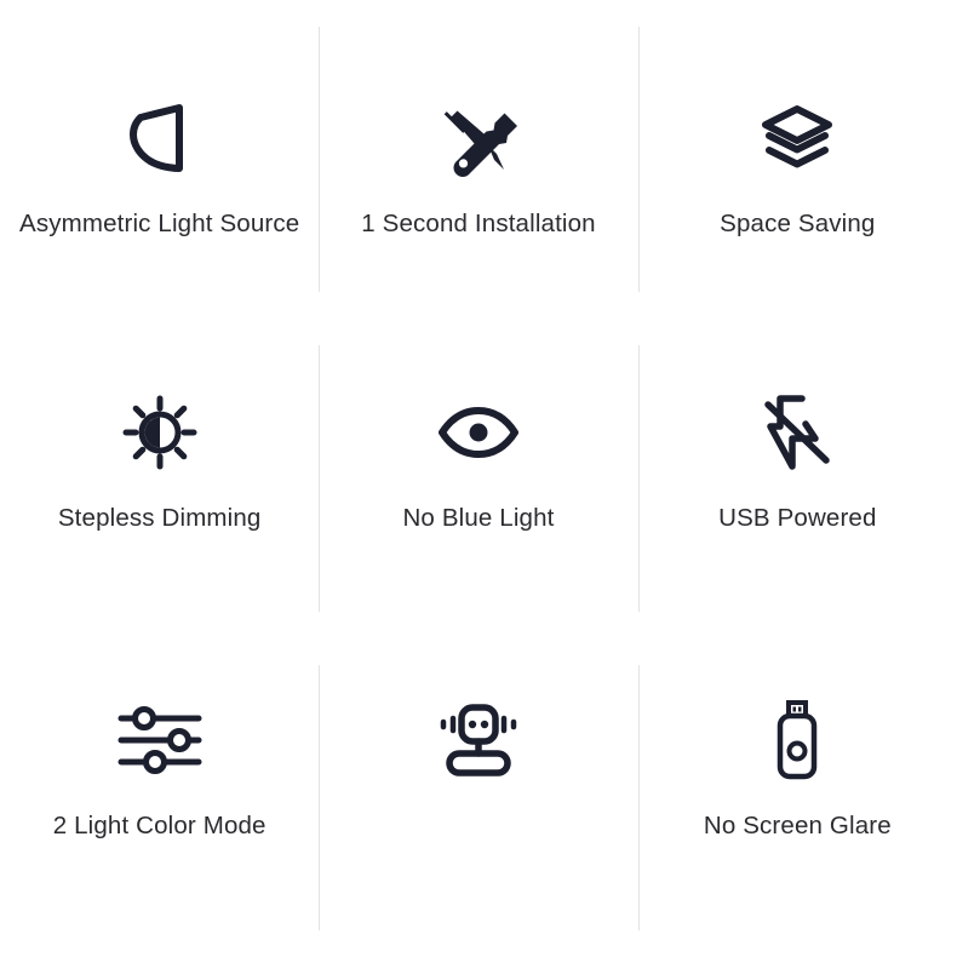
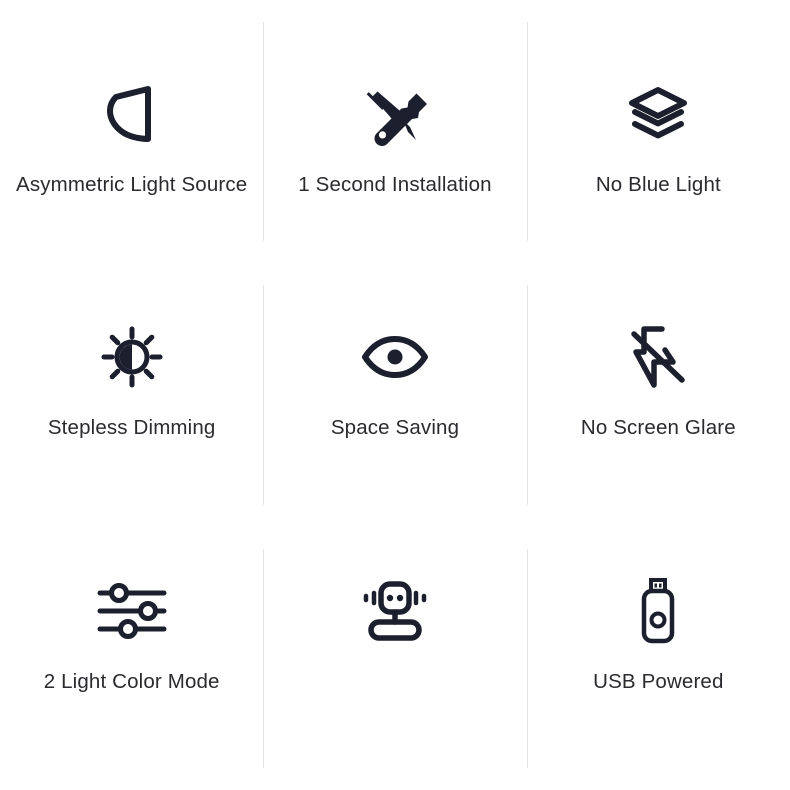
  Asymmetric Light Source
  1 Second Installation
- Space Saving
+ No Blue Light
  Stepless Dimming
- No Blue Light
+ Space Saving
- USB Powered
+ No Screen Glare
  2 Light Color Mode
- No Screen Glare
+ USB Powered
